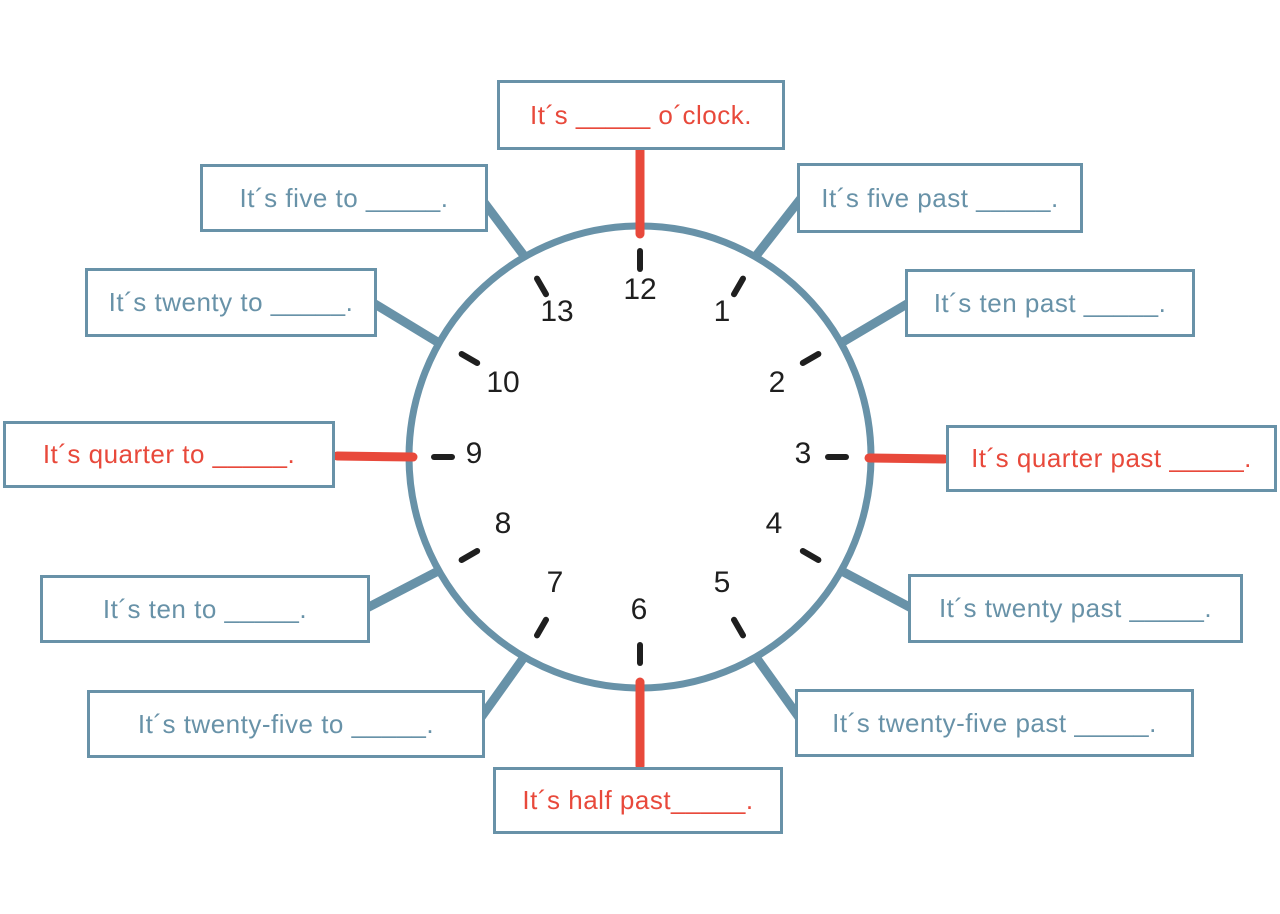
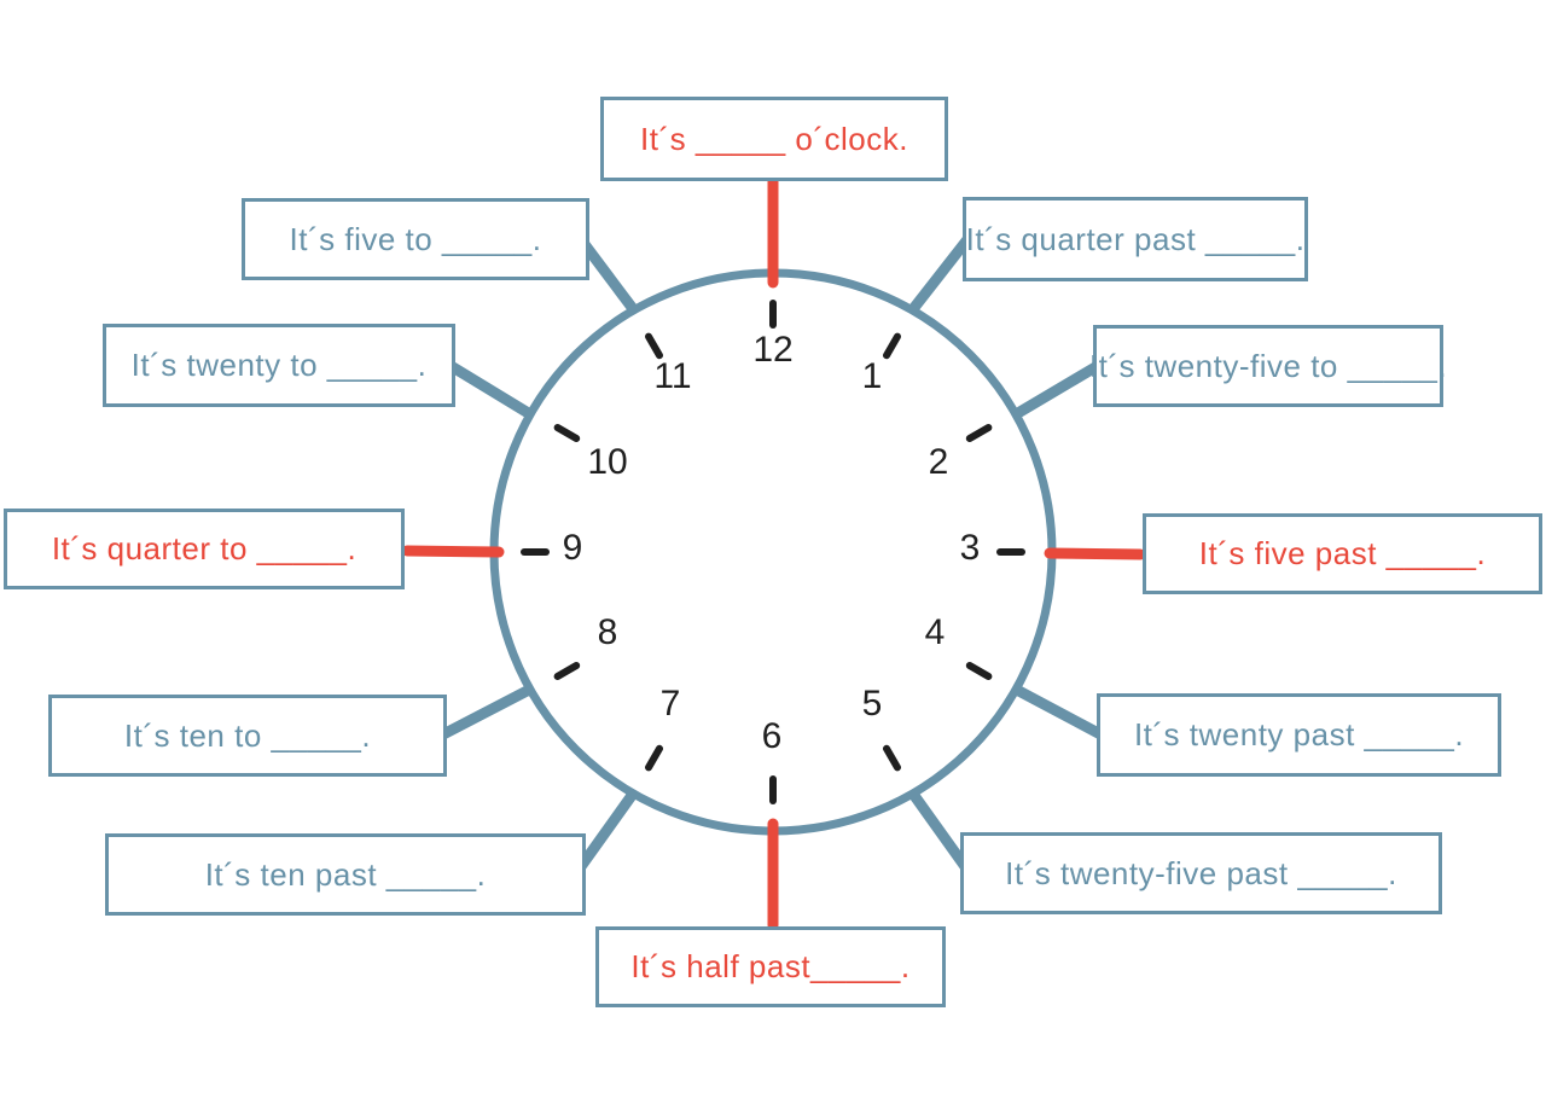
  12
  1
  2
  3
  4
  5
  6
  7
  8
  9
  10
- 13
+ 11
  It´s _____ o´clock.
- It´s five past _____.
+ It´s quarter past _____.
- It´s ten past _____.
+ It´s twenty-five to _____.
- It´s quarter past _____.
+ It´s five past _____.
  It´s twenty past _____.
  It´s twenty-five past _____.
  It´s half past_____.
- It´s twenty-five to _____.
+ It´s ten past _____.
  It´s ten to _____.
  It´s quarter to _____.
  It´s twenty to _____.
  It´s five to _____.
